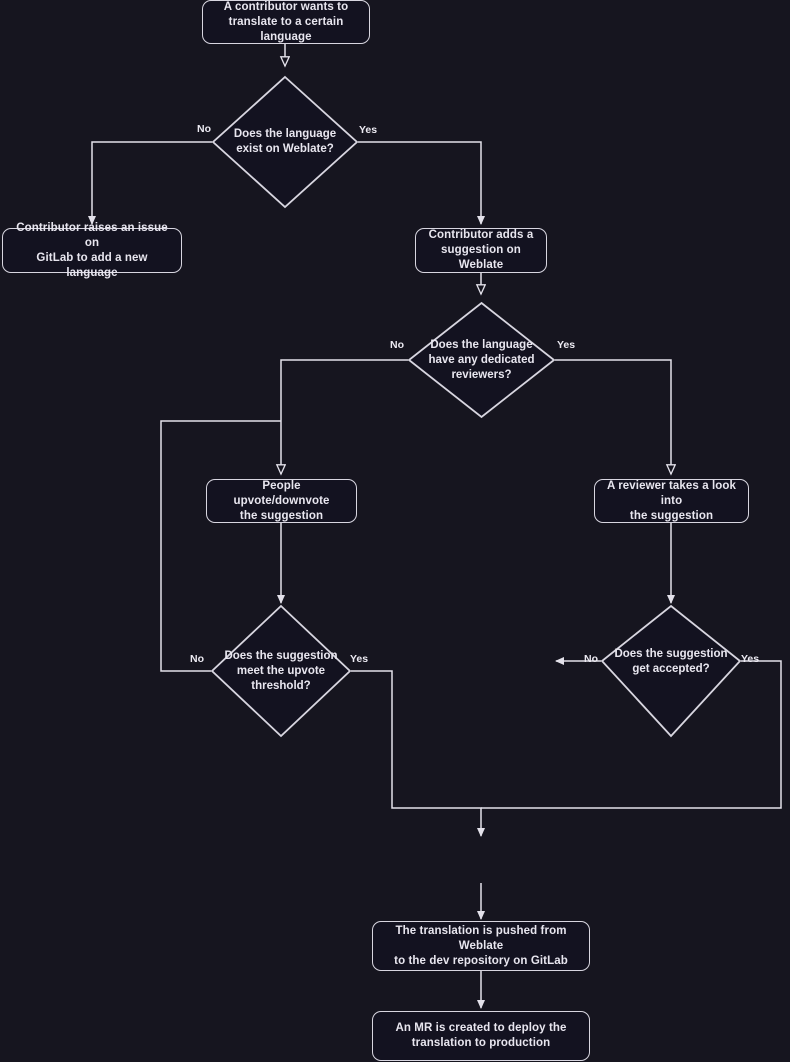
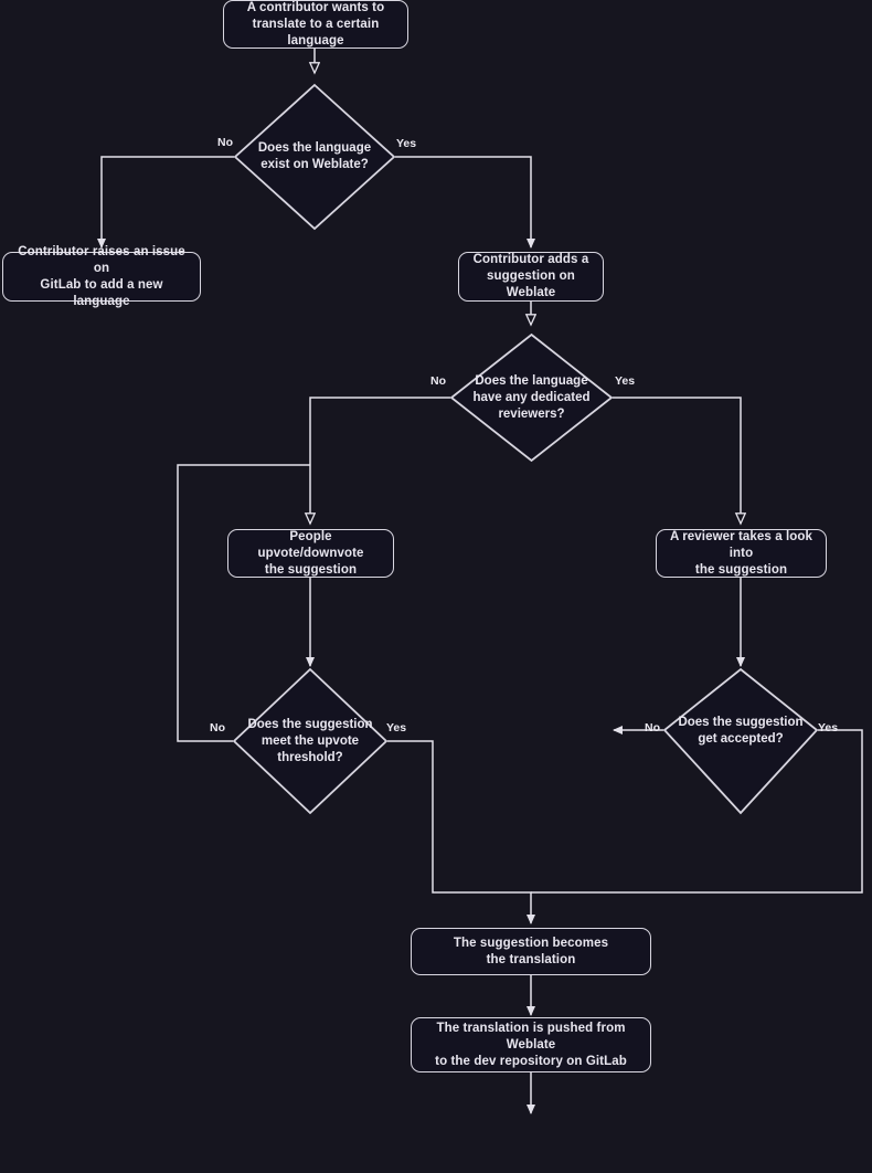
  A contributor wants to
  translate to a certain language
  Does the language
  exist on Weblate?
  No
  Yes
  Contributor raises an issue on
  GitLab to add a new language
  Contributor adds a
  suggestion on Weblate
  Does the language
  have any dedicated
  reviewers?
  No
  Yes
  People upvote/downvote
  the suggestion
  A reviewer takes a look into
  the suggestion
  Does the suggestion
  meet the upvote
  threshold?
  No
  Yes
  Does the suggestion
  get accepted?
  No
  Yes
+ The suggestion becomes
+ the translation
  The translation is pushed from Weblate
  to the dev repository on GitLab
- An MR is created to deploy the
- translation to production
